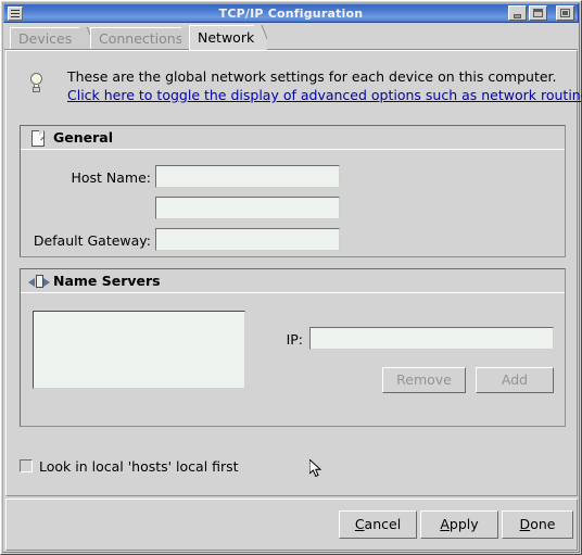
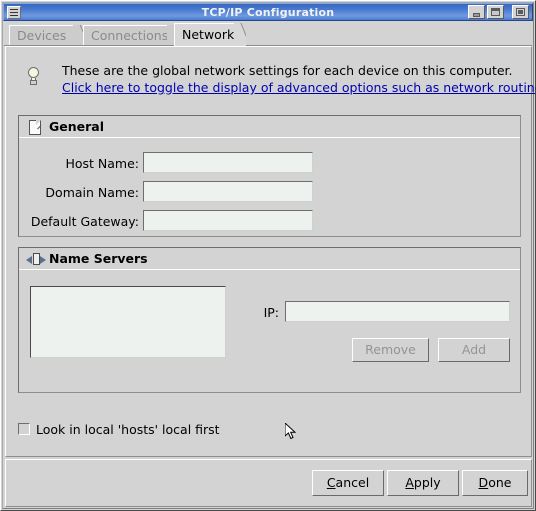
  TCP/IP Configuration
  Devices
  Connections
  Network
  These are the global network settings for each device on this computer.
  Click here to toggle the display of advanced options such as network routin
  General
  Host Name:
+ Domain Name:
  Default Gateway:
  Name Servers
  IP:
  Remove
  Add
  Look in local 'hosts' local first
  Cancel
  Apply
  Done
